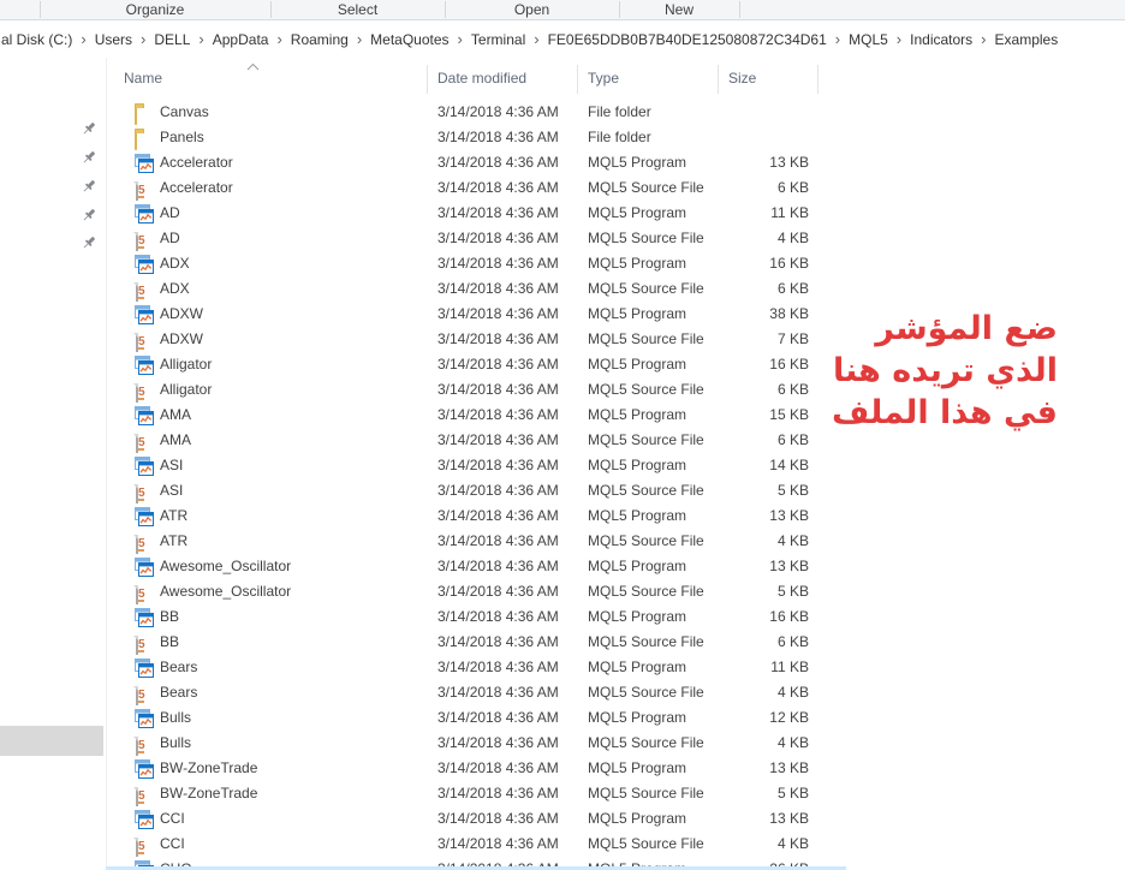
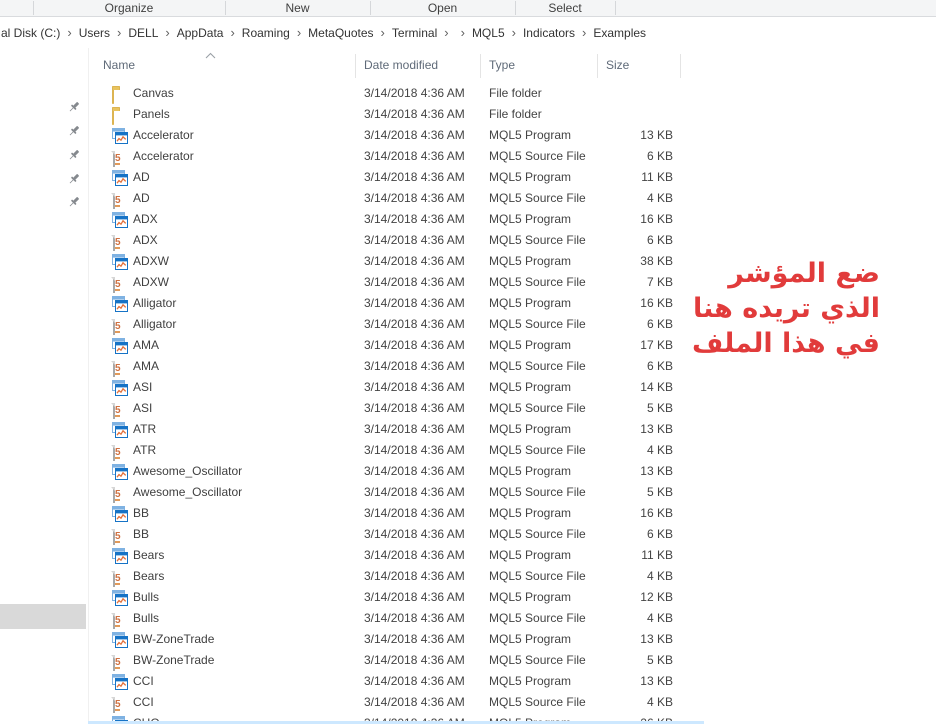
  Organize
- Select
+ New
  Open
- New
+ Select
  al Disk (C:)
  ›
  Users
  ›
  DELL
  ›
  AppData
  ›
  Roaming
  ›
  MetaQuotes
  ›
  Terminal
  ›
- FE0E65DDB0B7B40DE125080872C34D61
  ›
  MQL5
  ›
  Indicators
  ›
  Examples
  Name
  Date modified
  Type
  Size
  Canvas
  3/14/2018 4:36 AM
  File folder
  Panels
  3/14/2018 4:36 AM
  File folder
  Accelerator
  3/14/2018 4:36 AM
  MQL5 Program
  13 KB
  5
  Accelerator
  3/14/2018 4:36 AM
  MQL5 Source File
  6 KB
  AD
  3/14/2018 4:36 AM
  MQL5 Program
  11 KB
  5
  AD
  3/14/2018 4:36 AM
  MQL5 Source File
  4 KB
  ADX
  3/14/2018 4:36 AM
  MQL5 Program
  16 KB
  5
  ADX
  3/14/2018 4:36 AM
  MQL5 Source File
  6 KB
  ADXW
  3/14/2018 4:36 AM
  MQL5 Program
  38 KB
  5
  ADXW
  3/14/2018 4:36 AM
  MQL5 Source File
  7 KB
  Alligator
  3/14/2018 4:36 AM
  MQL5 Program
  16 KB
  5
  Alligator
  3/14/2018 4:36 AM
  MQL5 Source File
  6 KB
  AMA
  3/14/2018 4:36 AM
  MQL5 Program
- 15 KB
+ 17 KB
  5
  AMA
  3/14/2018 4:36 AM
  MQL5 Source File
  6 KB
  ASI
  3/14/2018 4:36 AM
  MQL5 Program
  14 KB
  5
  ASI
  3/14/2018 4:36 AM
  MQL5 Source File
  5 KB
  ATR
  3/14/2018 4:36 AM
  MQL5 Program
  13 KB
  5
  ATR
  3/14/2018 4:36 AM
  MQL5 Source File
  4 KB
  Awesome_Oscillator
  3/14/2018 4:36 AM
  MQL5 Program
  13 KB
  5
  Awesome_Oscillator
  3/14/2018 4:36 AM
  MQL5 Source File
  5 KB
  BB
  3/14/2018 4:36 AM
  MQL5 Program
  16 KB
  5
  BB
  3/14/2018 4:36 AM
  MQL5 Source File
  6 KB
  Bears
  3/14/2018 4:36 AM
  MQL5 Program
  11 KB
  5
  Bears
  3/14/2018 4:36 AM
  MQL5 Source File
  4 KB
  Bulls
  3/14/2018 4:36 AM
  MQL5 Program
  12 KB
  5
  Bulls
  3/14/2018 4:36 AM
  MQL5 Source File
  4 KB
  BW-ZoneTrade
  3/14/2018 4:36 AM
  MQL5 Program
  13 KB
  5
  BW-ZoneTrade
  3/14/2018 4:36 AM
  MQL5 Source File
  5 KB
  CCI
  3/14/2018 4:36 AM
  MQL5 Program
  13 KB
  5
  CCI
  3/14/2018 4:36 AM
  MQL5 Source File
  4 KB
  ضع المؤشر
  الذي تريده هنا
  في هذا الملف
